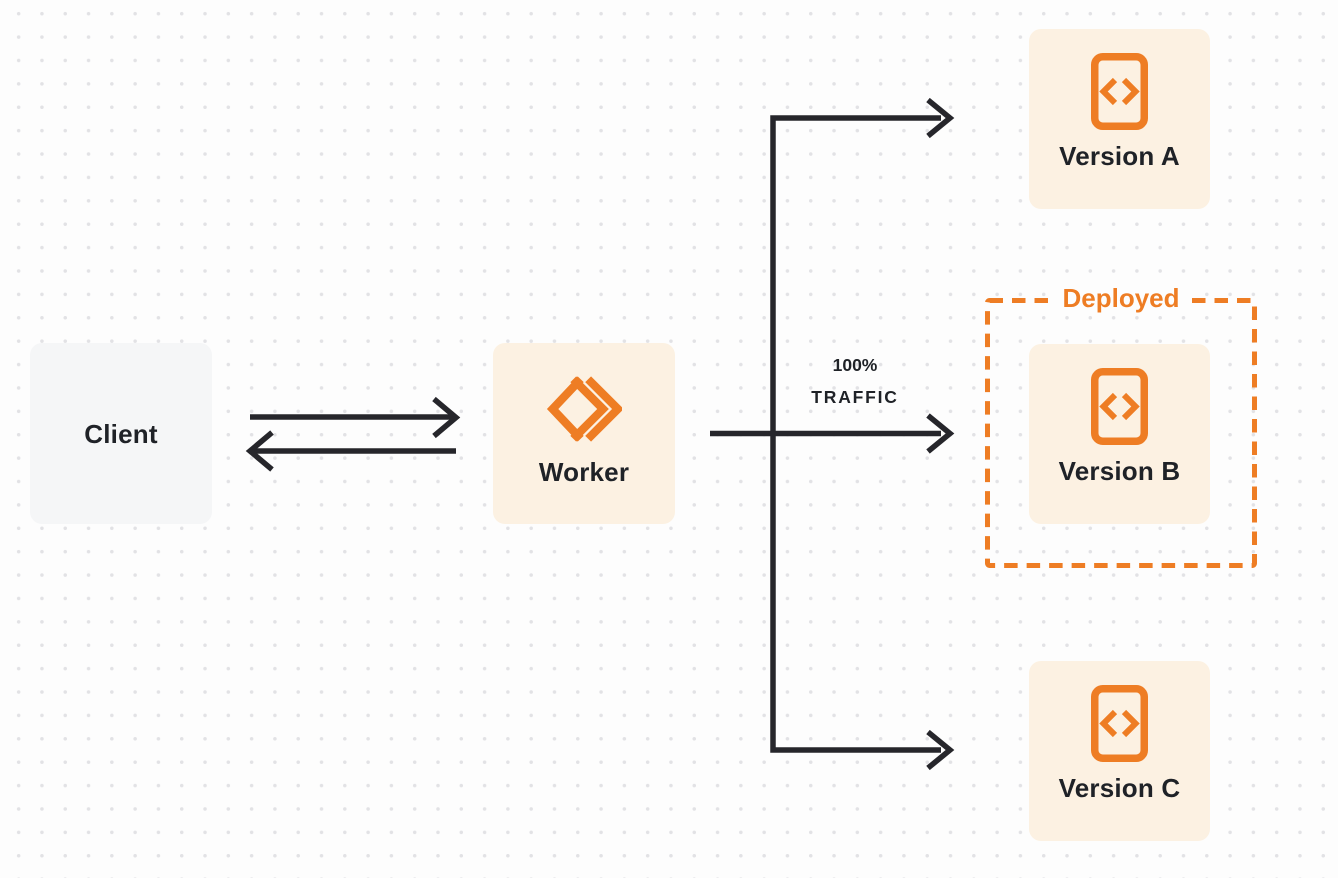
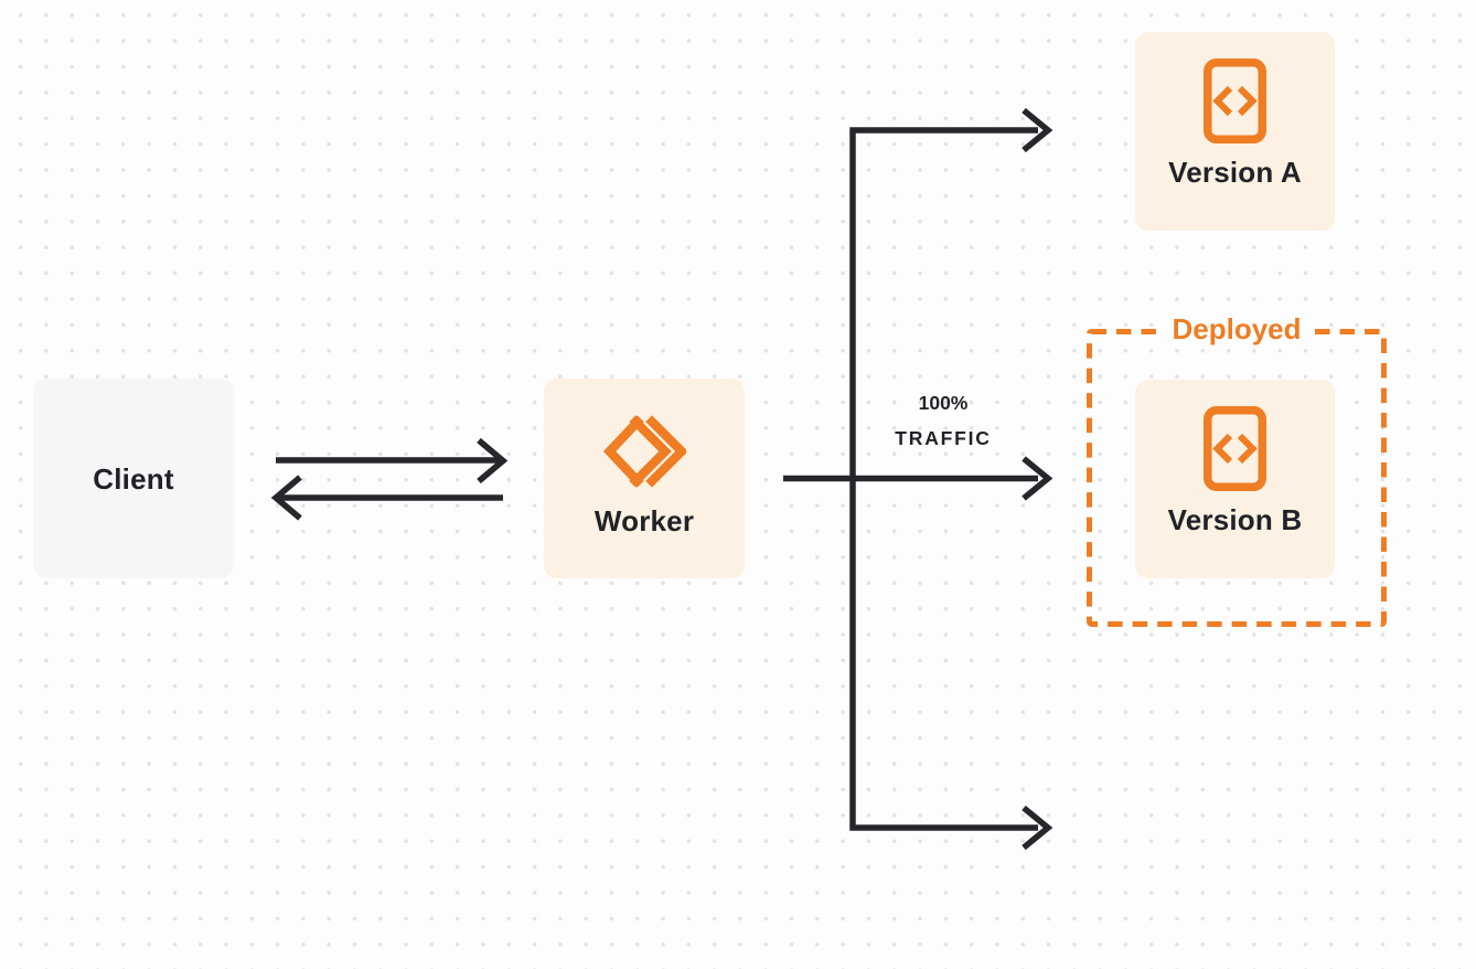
  100%
  TRAFFIC
  Client
  Worker
  Deployed
  Version A
  Version B
- Version C
